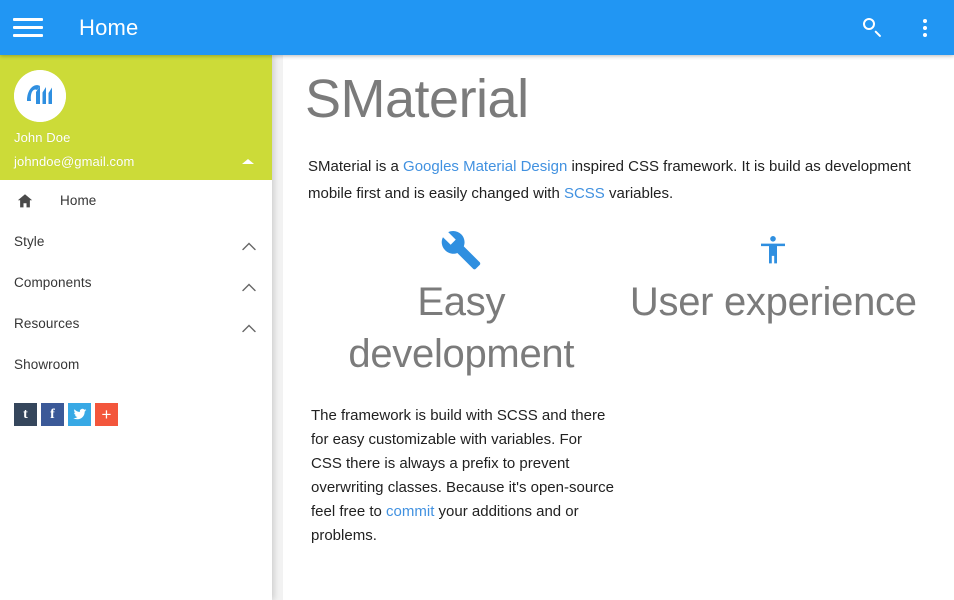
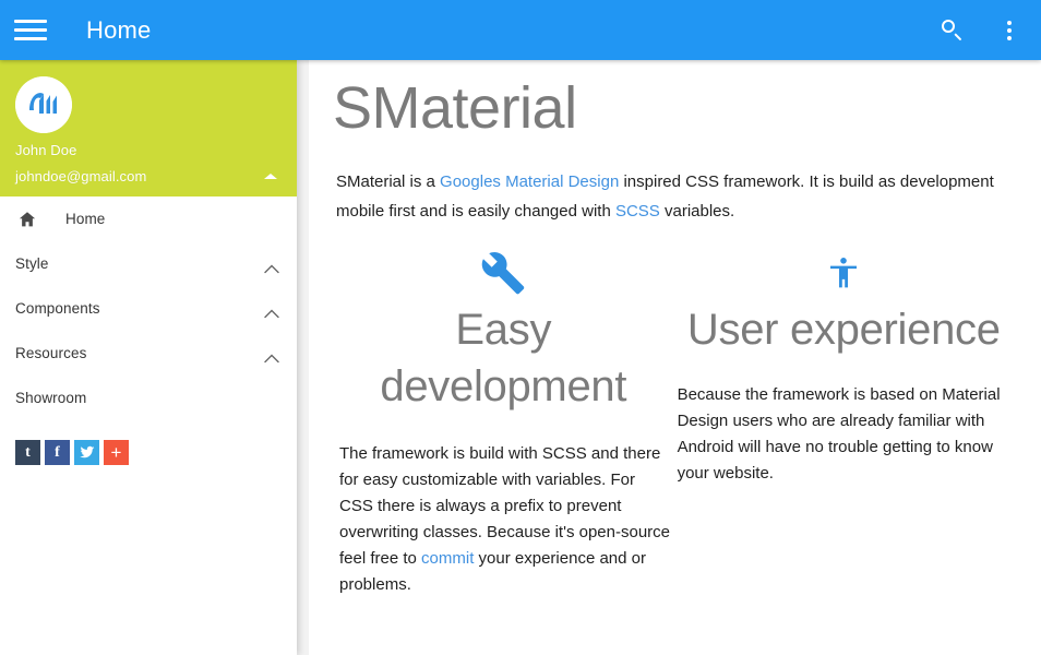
  Home
  John Doe
  johndoe@gmail.com
  Home
  Style
  Components
  Resources
  Showroom
  t
  f
  +
  SMaterial
  SMaterial is a Googles Material Design inspired CSS framework. It is build as development mobile first and is easily changed with SCSS variables.
  Easy development
- The framework is build with SCSS and there for easy customizable with variables. For CSS there is always a prefix to prevent overwriting classes. Because it's open-source feel free to commit your additions and or problems.
+ The framework is build with SCSS and there for easy customizable with variables. For CSS there is always a prefix to prevent overwriting classes. Because it's open-source feel free to commit your experience and or problems.
  User experience
+ Because the framework is based on Material Design users who are already familiar with Android will have no trouble getting to know your website.
